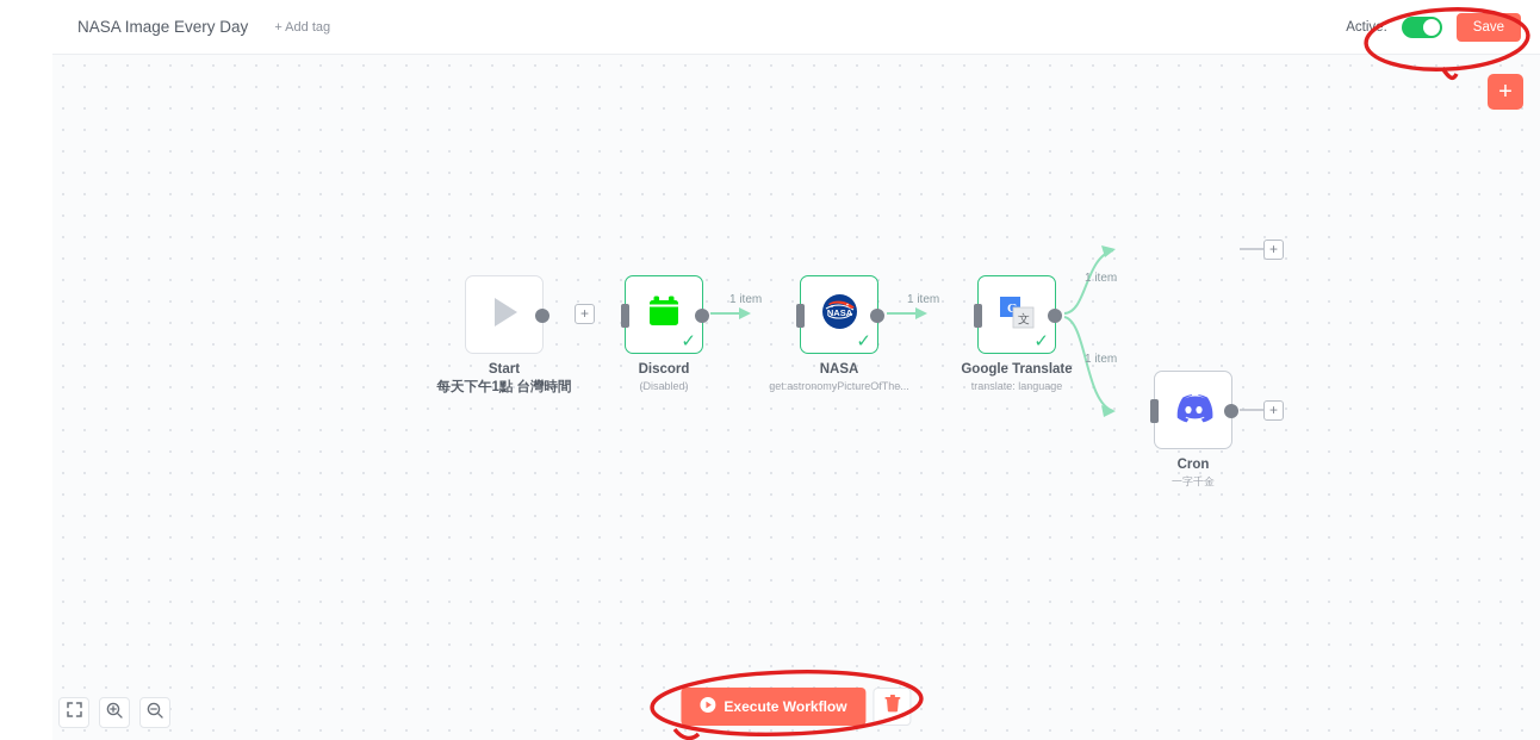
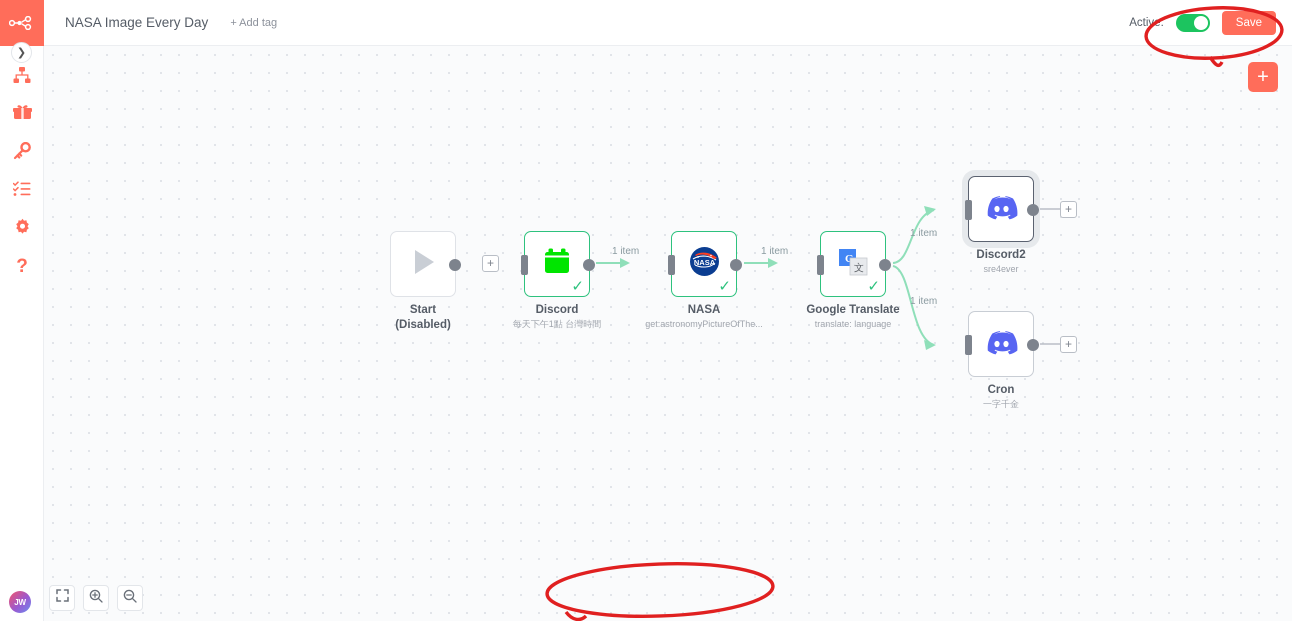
+ ❯
+ ?
+ JW
  NASA Image Every Day
  + Add tag
  Activ:
  Save
  +
  Start
- 每天下午1點 台灣時間
+ (Disabled)
  +
  ✓
  Discord
- (Disabled)
+ 每天下午1點 台灣時間
  NASA
  ✓
  NASA
  get:astronomyPictureOfThe...
  G
  文
  ✓
  Google Translate
  translate: language
+ Discord2
+ sre4ever
  +
  Cron
  一字千金
  +
  1 item
  1 item
  1 item
  1 item
- Execute Workflow
